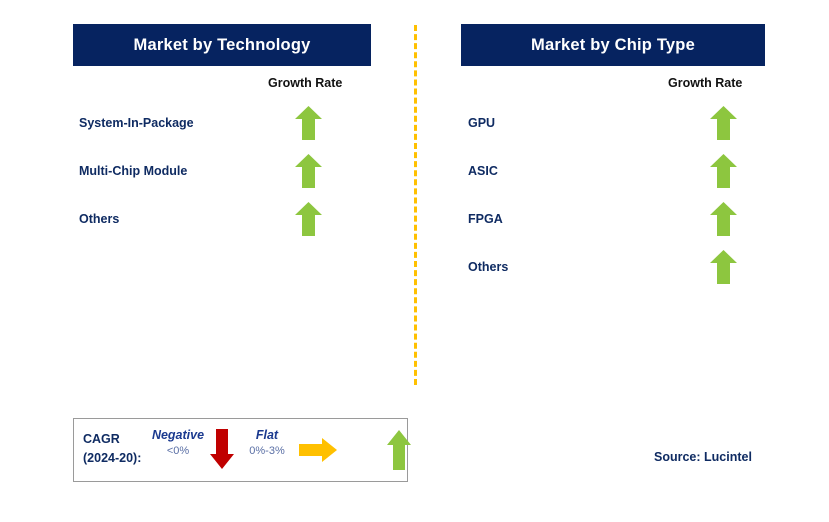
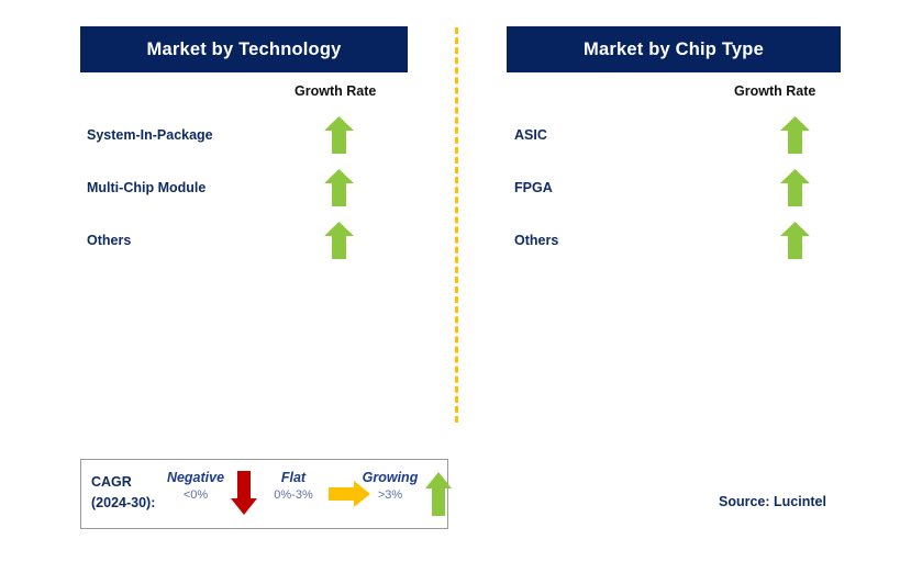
  Market by Technology
  Growth Rate
  System-In-Package
  Multi-Chip Module
  Others
  Market by Chip Type
  Growth Rate
- GPU
  ASIC
  FPGA
  Others
  CAGR
- (2024-20):
+ (2024-30):
  Negative
  <0%
  Flat
  0%-3%
+ Growing
+ >3%
  Source: Lucintel
